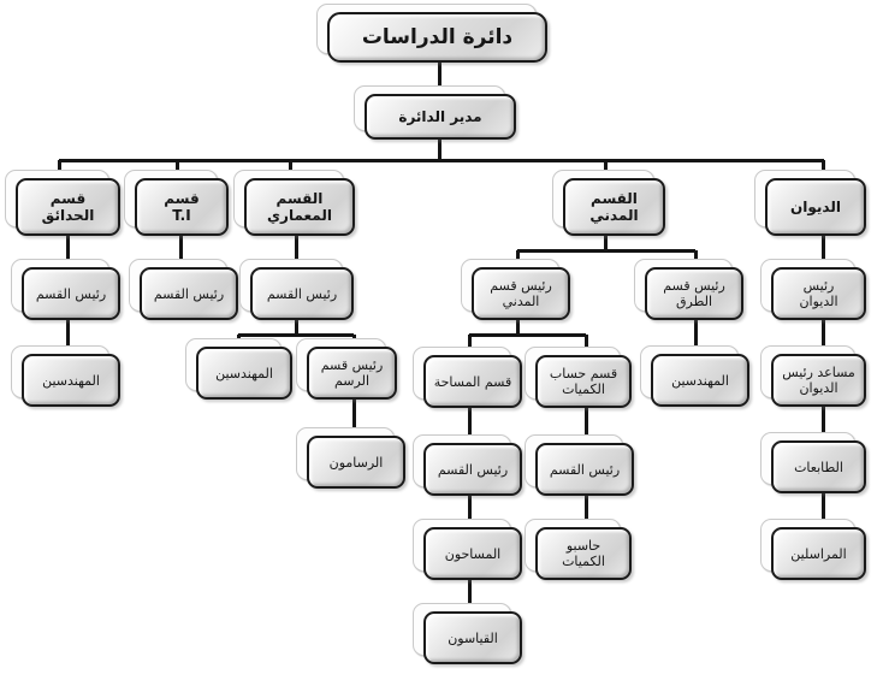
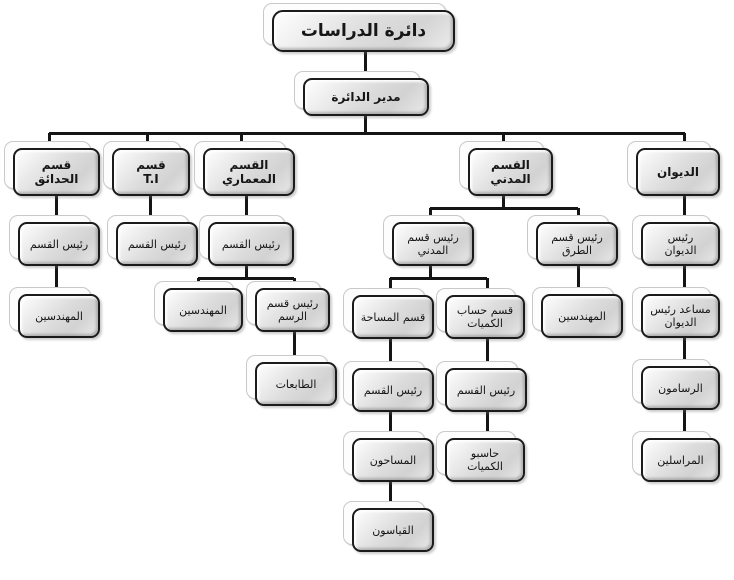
  دائرة الدراسات
  مدير الدائرة
  قسم الحدائق
  قسم
  I.T
  القسم
  المعماري
  القسم المدني
  الديوان
  رئيس القسم
  رئيس القسم
  رئيس القسم
  رئيس قسم
  المدني
  رئيس قسم
  الطرق
  رئيس
  الديوان
  المهندسين
  المهندسين
  رئيس قسم
  الرسم
  قسم المساحة
  قسم حساب
  الكميات
  المهندسين
  مساعد رئيس
  الديوان
- الرسامون
+ الطابعات
  رئيس القسم
  رئيس القسم
- الطابعات
+ الرسامون
  المساحون
  حاسبو
  الكميات
  المراسلين
  القياسون
